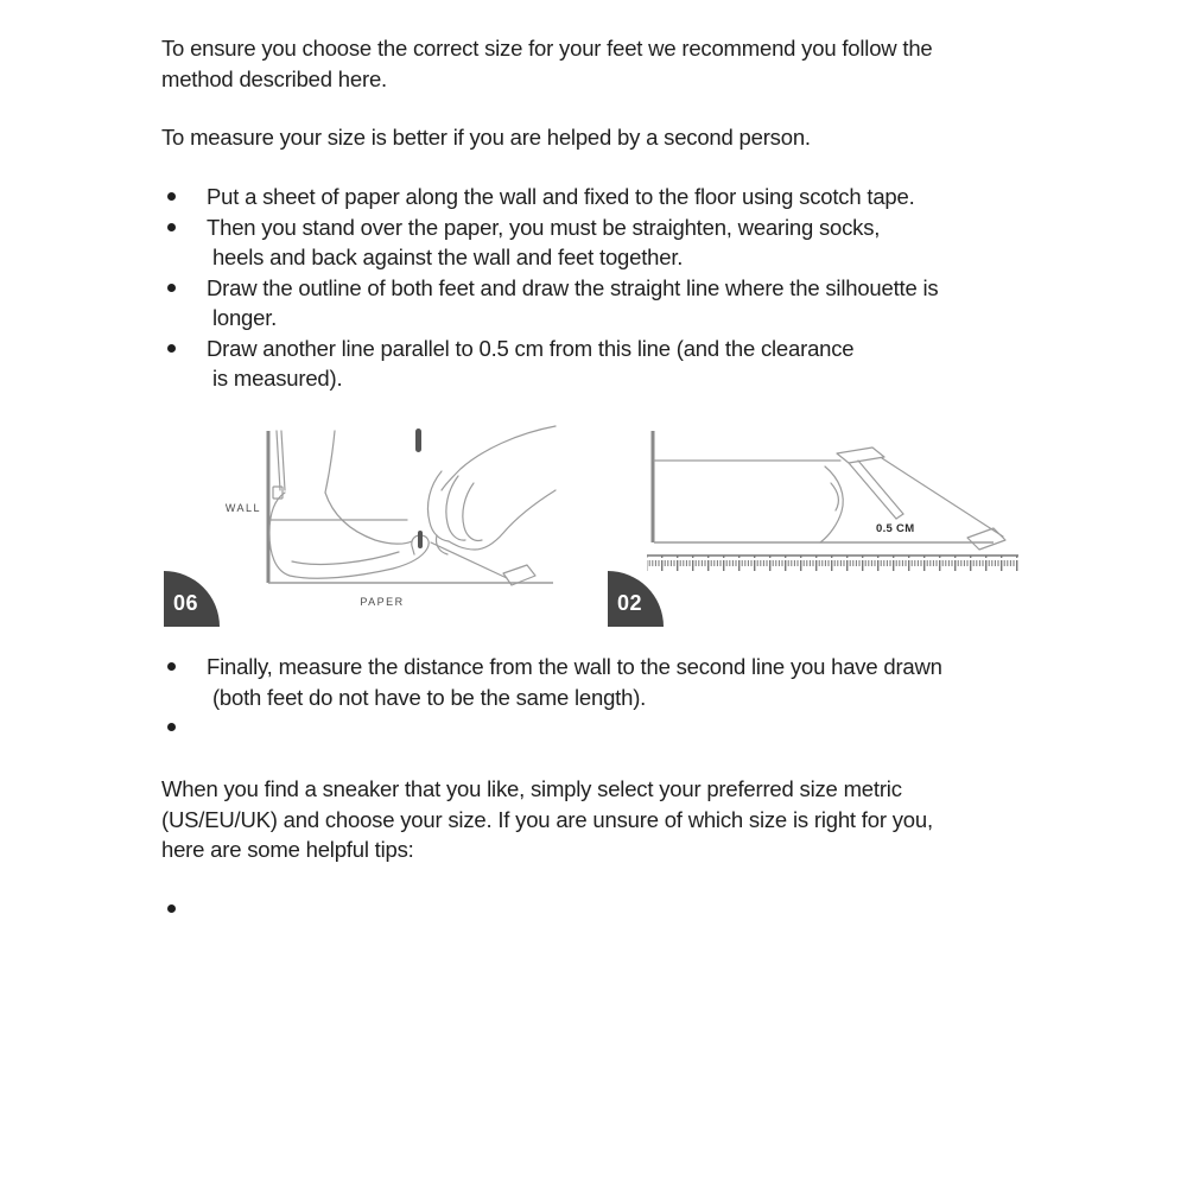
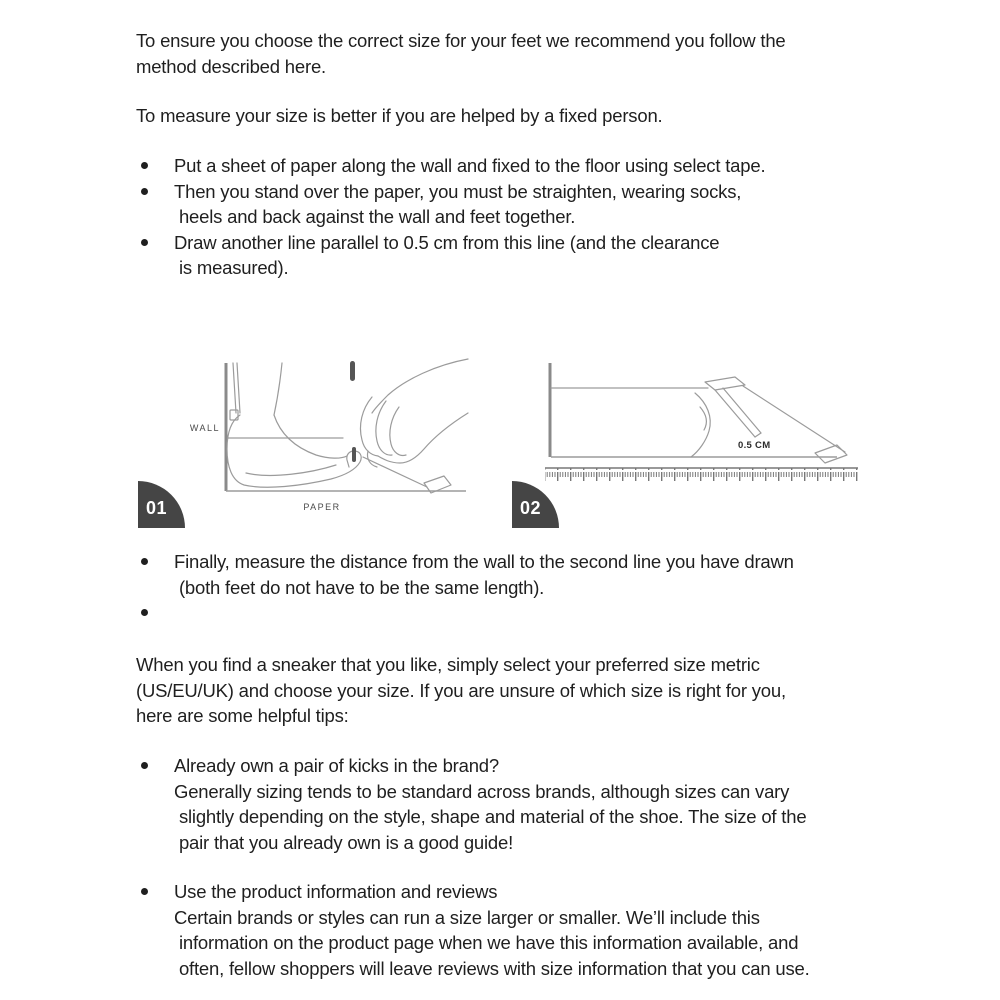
  To ensure you choose the correct size for your feet we recommend you follow the
  method described here.
- To measure your size is better if you are helped by a second person.
+ To measure your size is better if you are helped by a fixed person.
- Put a sheet of paper along the wall and fixed to the floor using scotch tape.
+ Put a sheet of paper along the wall and fixed to the floor using select tape.
  Then you stand over the paper, you must be straighten, wearing socks,
  heels and back against the wall and feet together.
- Draw the outline of both feet and draw the straight line where the silhouette is
- longer.
  Draw another line parallel to 0.5 cm from this line (and the clearance
  is measured).
  WALL
  PAPER
  0.5 CM
- 06
+ 01
  02
  Finally, measure the distance from the wall to the second line you have drawn
  (both feet do not have to be the same length).
  When you find a sneaker that you like, simply select your preferred size metric
  (US/EU/UK) and choose your size. If you are unsure of which size is right for you,
  here are some helpful tips:
+ Already own a pair of kicks in the brand?
+ Generally sizing tends to be standard across brands, although sizes can vary
+ slightly depending on the style, shape and material of the shoe. The size of the
+ pair that you already own is a good guide!
+ Use the product information and reviews
+ Certain brands or styles can run a size larger or smaller. We’ll include this
+ information on the product page when we have this information available, and
+ often, fellow shoppers will leave reviews with size information that you can use.
